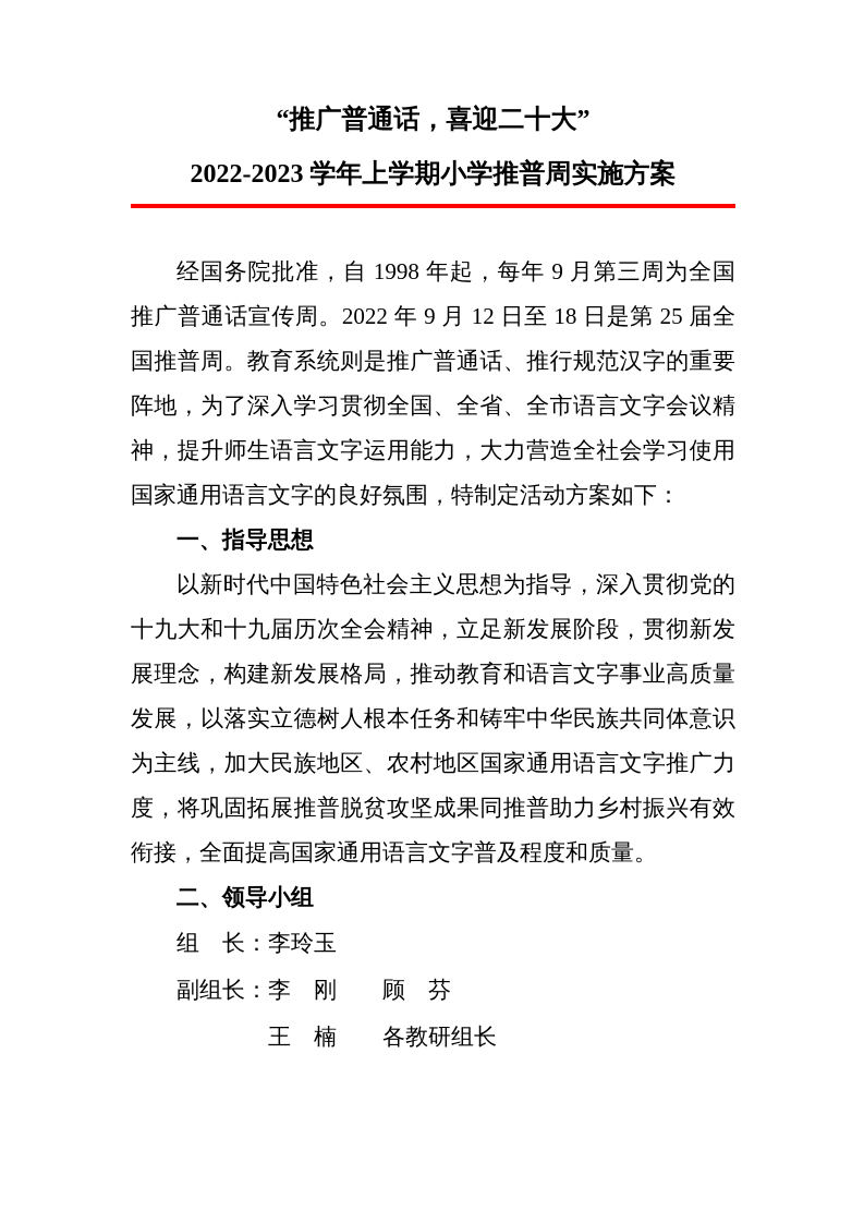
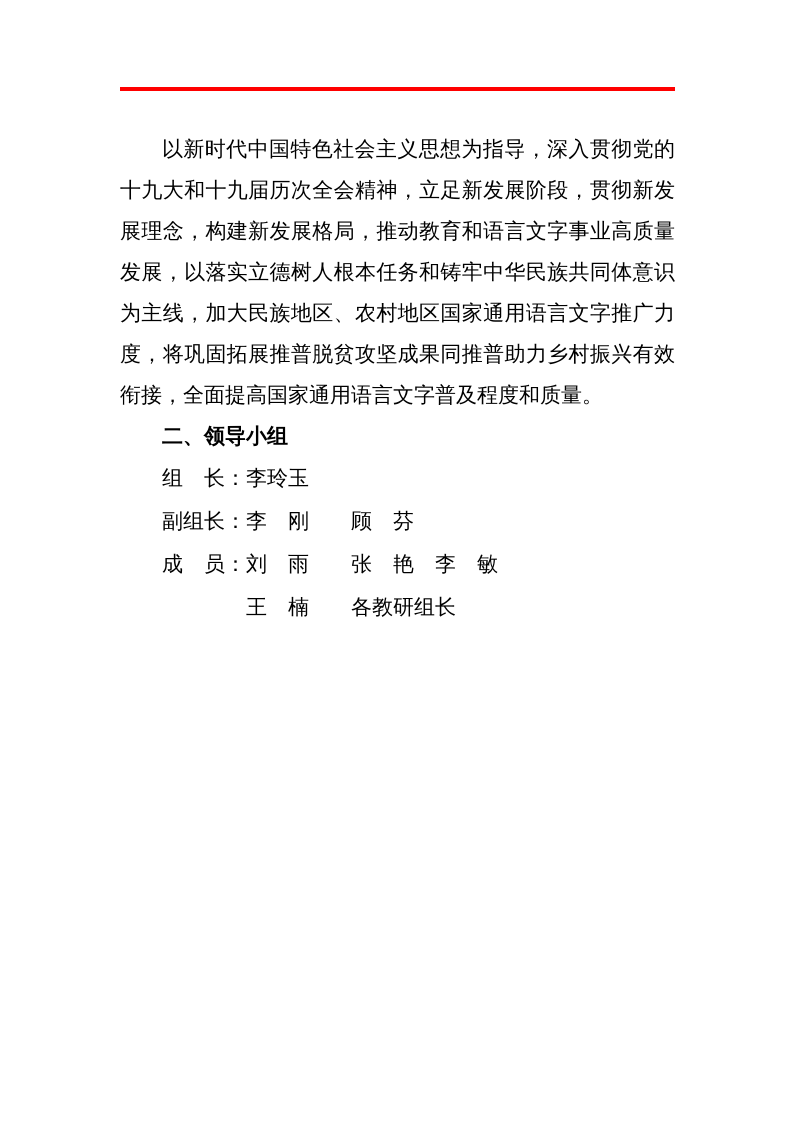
- “推广普通话，喜迎二十大”
- 2022-2023 学年上学期小学推普周实施方案
- 经国务院批准，自 1998 年起，每年 9 月第三周为全国推广普通话宣传周。2022 年 9 月 12 日至 18 日是第 25 届全国推普周。教育系统则是推广普通话、推行规范汉字的重要阵地，为了深入学习贯彻全国、全省、全市语言文字会议精神，提升师生语言文字运用能力，大力营造全社会学习使用国家通用语言文字的良好氛围，特制定活动方案如下：
- 一、指导思想
  以新时代中国特色社会主义思想为指导，深入贯彻党的十九大和十九届历次全会精神，立足新发展阶段，贯彻新发展理念，构建新发展格局，推动教育和语言文字事业高质量发展，以落实立德树人根本任务和铸牢中华民族共同体意识为主线，加大民族地区、农村地区国家通用语言文字推广力度，将巩固拓展推普脱贫攻坚成果同推普助力乡村振兴有效衔接，全面提高国家通用语言文字普及程度和质量。
  二、领导小组
  组 长：李玲玉
  副组长：李 刚 顾 芬
+ 成 员：刘 雨 张 艳 李 敏
  王 楠 各教研组长
